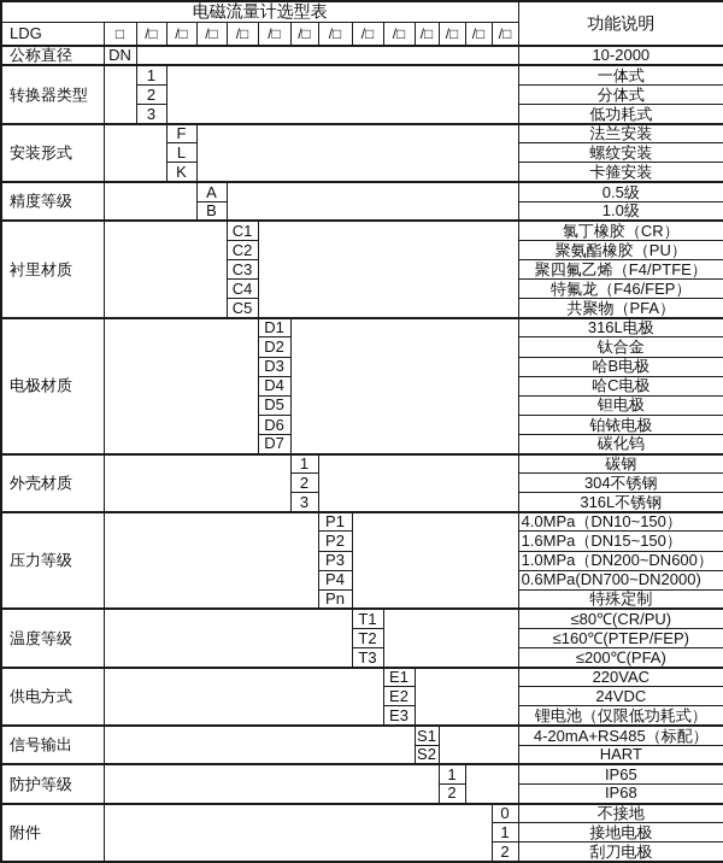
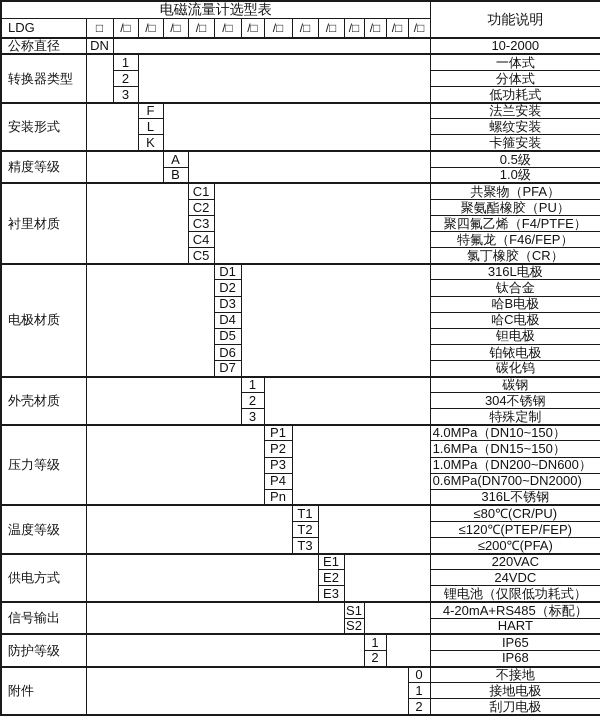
  电磁流量计选型表	功能说明
  LDG	□	/□	/□	/□	/□	/□	/□	/□	/□	/□	/□	/□	/□	/□
  公称直径	DN		10-2000
  转换器类型		1		一体式
  2	分体式
  3	低功耗式
  安装形式		F		法兰安装
  L	螺纹安装
  K	卡箍安装
  精度等级		A		0.5级
  B	1.0级
- 衬里材质		C1		氯丁橡胶（CR）
+ 衬里材质		C1		共聚物（PFA）
  C2	聚氨酯橡胶（PU）
  C3	聚四氟乙烯（F4/PTFE）
  C4	特氟龙（F46/FEP）
- C5	共聚物（PFA）
+ C5	氯丁橡胶（CR）
  电极材质		D1		316L电极
  D2	钛合金
  D3	哈B电极
  D4	哈C电极
  D5	钽电极
  D6	铂铱电极
  D7	碳化钨
  外壳材质		1		碳钢
  2	304不锈钢
- 3	316L不锈钢
+ 3	特殊定制
  压力等级		P1		4.0MPa（DN10~150）
  P2	1.6MPa（DN15~150）
  P3	1.0MPa（DN200~DN600）
  P4	0.6MPa(DN700~DN2000)
- Pn	特殊定制
+ Pn	316L不锈钢
  温度等级		T1		≤80℃(CR/PU)
- T2	≤160℃(PTEP/FEP)
+ T2	≤120℃(PTEP/FEP)
  T3	≤200℃(PFA)
  供电方式		E1		220VAC
  E2	24VDC
  E3	锂电池（仅限低功耗式）
  信号输出		S1		4-20mA+RS485（标配）
  S2	HART
  防护等级		1		IP65
  2	IP68
  附件		0	不接地
  1	接地电极
  2	刮刀电极
